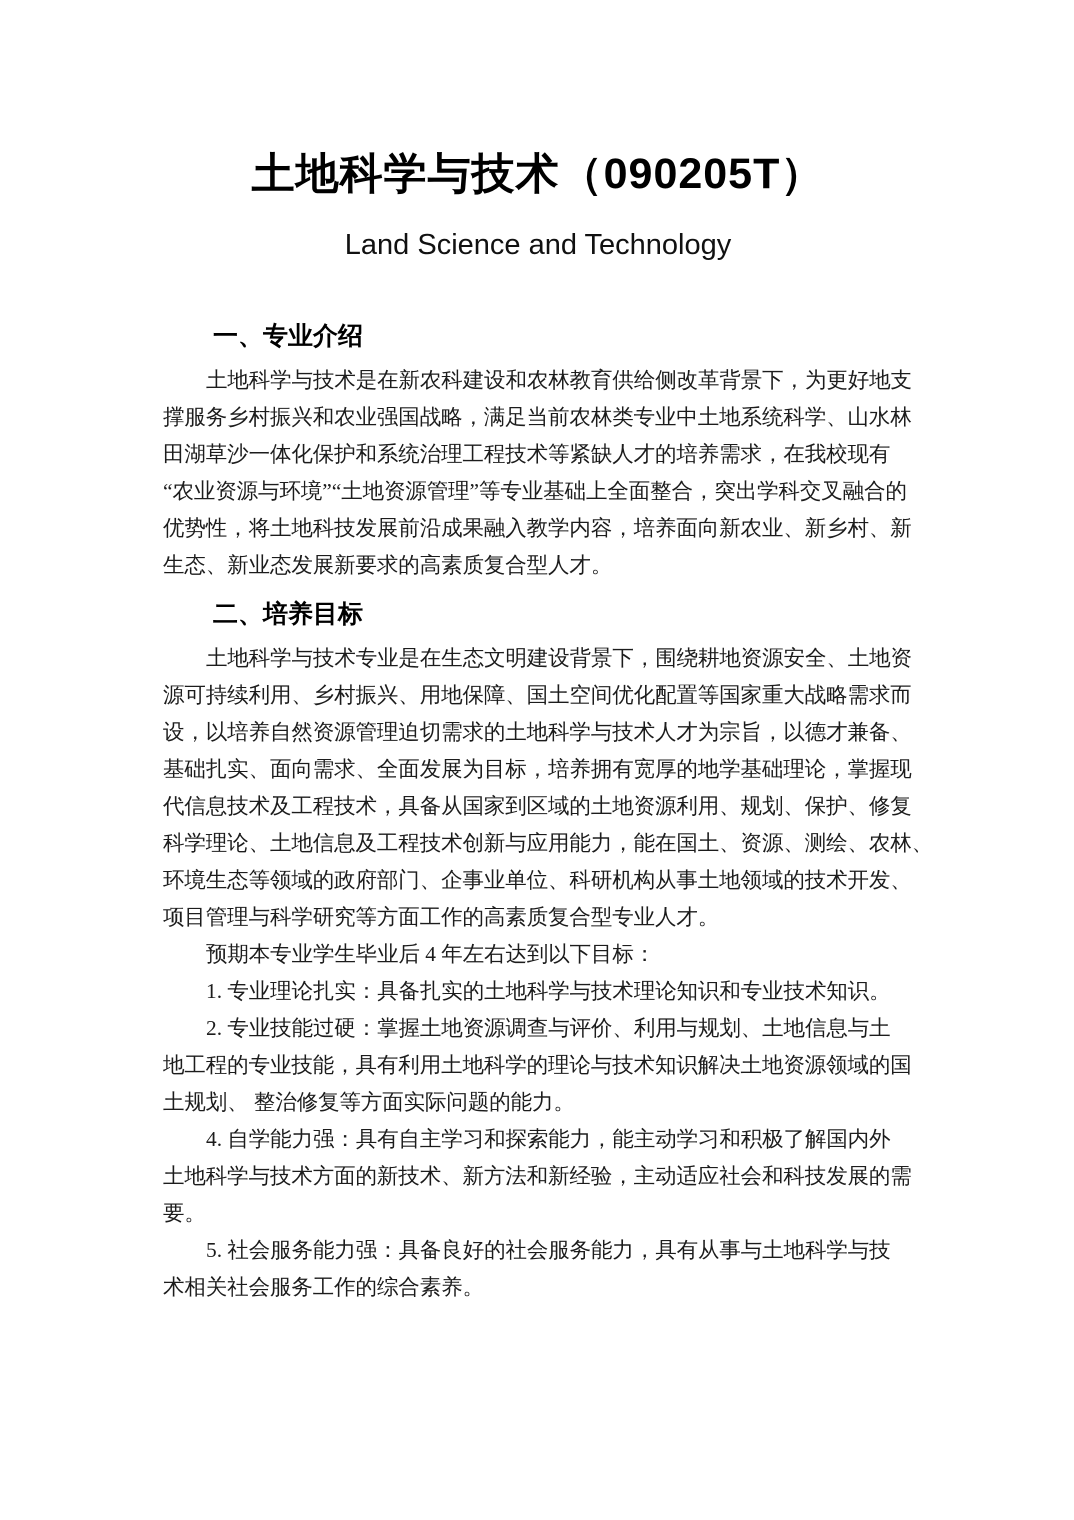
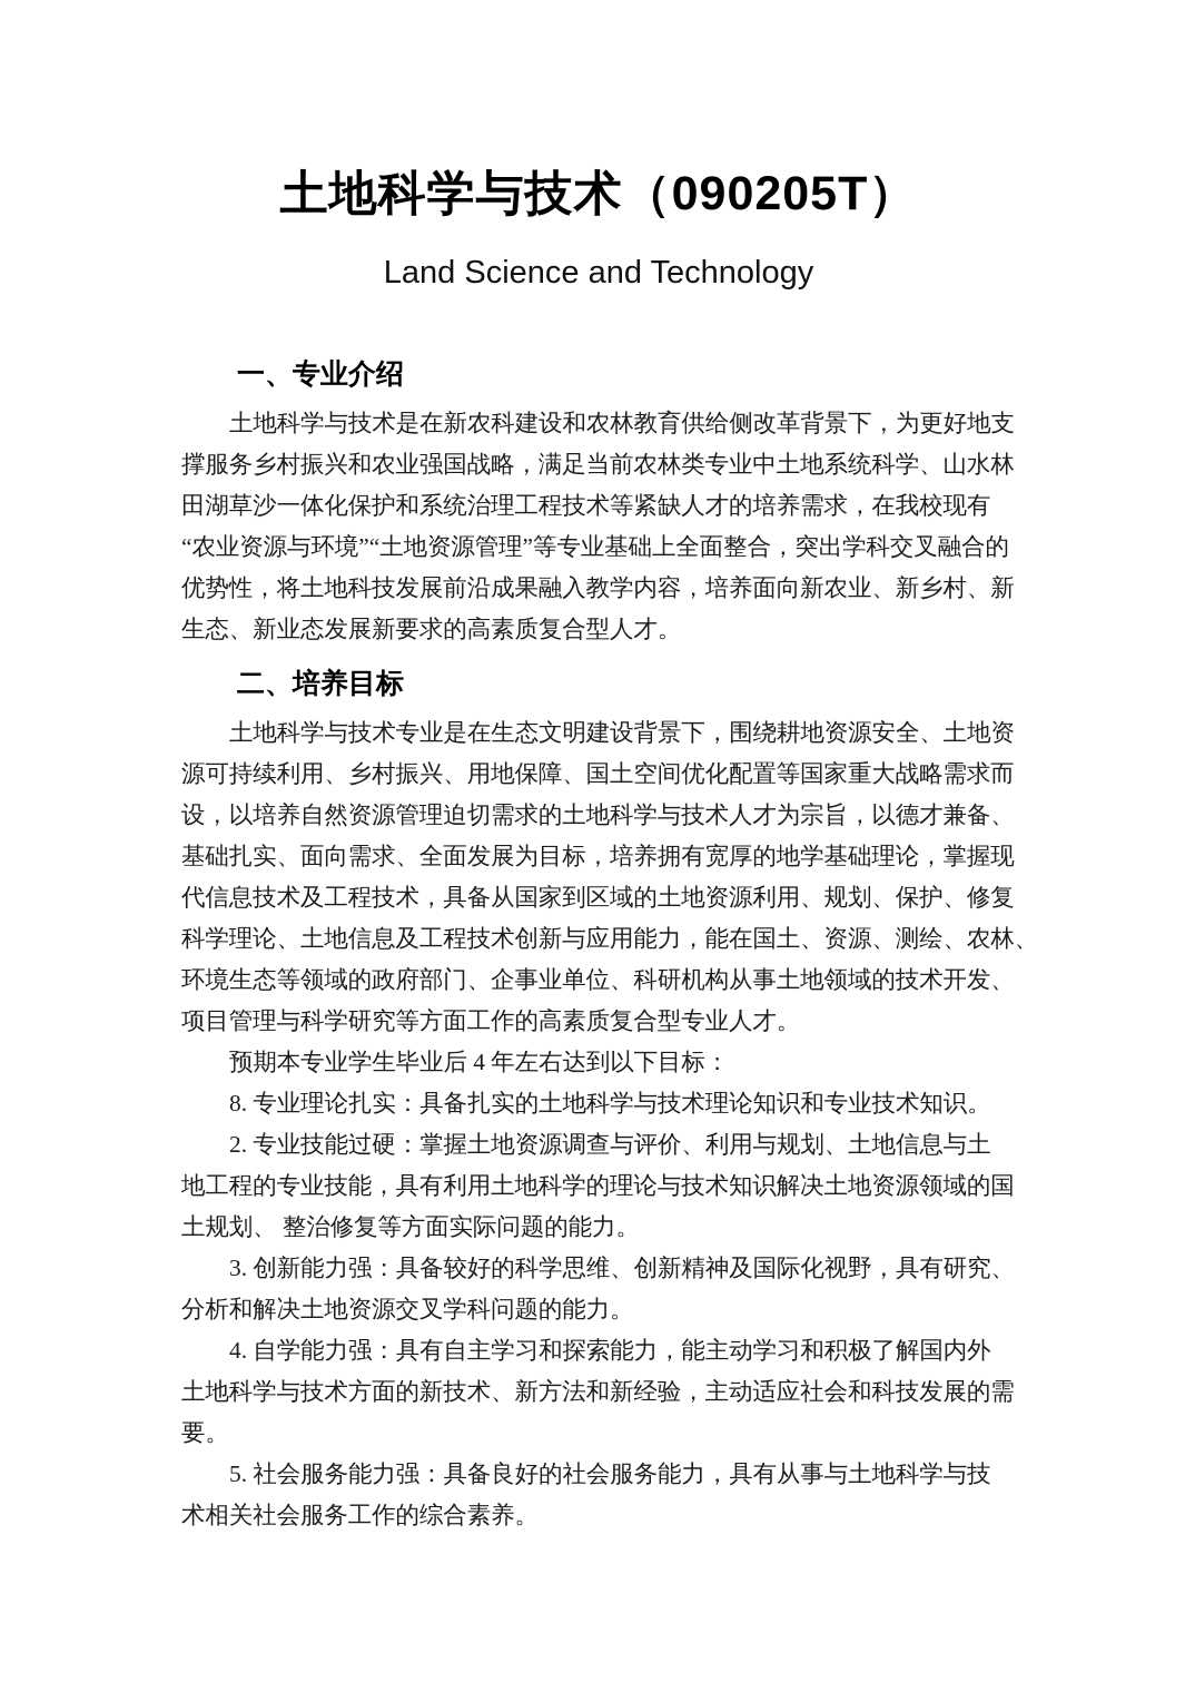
  土地科学与技术（090205T）
  Land Science and Technology
  一、专业介绍
  土地科学与技术是在新农科建设和农林教育供给侧改革背景下，为更好地支
  撑服务乡村振兴和农业强国战略，满足当前农林类专业中土地系统科学、山水林
  田湖草沙一体化保护和系统治理工程技术等紧缺人才的培养需求，在我校现有
  “农业资源与环境”“土地资源管理”等专业基础上全面整合，突出学科交叉融合的
  优势性，将土地科技发展前沿成果融入教学内容，培养面向新农业、新乡村、新
  生态、新业态发展新要求的高素质复合型人才。
  二、培养目标
  土地科学与技术专业是在生态文明建设背景下，围绕耕地资源安全、土地资
  源可持续利用、乡村振兴、用地保障、国土空间优化配置等国家重大战略需求而
  设，以培养自然资源管理迫切需求的土地科学与技术人才为宗旨，以德才兼备、
  基础扎实、面向需求、全面发展为目标，培养拥有宽厚的地学基础理论，掌握现
  代信息技术及工程技术，具备从国家到区域的土地资源利用、规划、保护、修复
  科学理论、土地信息及工程技术创新与应用能力，能在国土、资源、测绘、农林、
  环境生态等领域的政府部门、企事业单位、科研机构从事土地领域的技术开发、
  项目管理与科学研究等方面工作的高素质复合型专业人才。
  预期本专业学生毕业后 4 年左右达到以下目标：
- 1. 专业理论扎实：具备扎实的土地科学与技术理论知识和专业技术知识。
+ 8. 专业理论扎实：具备扎实的土地科学与技术理论知识和专业技术知识。
  2. 专业技能过硬：掌握土地资源调查与评价、利用与规划、土地信息与土
  地工程的专业技能，具有利用土地科学的理论与技术知识解决土地资源领域的国
  土规划、 整治修复等方面实际问题的能力。
+ 3. 创新能力强：具备较好的科学思维、创新精神及国际化视野，具有研究、
+ 分析和解决土地资源交叉学科问题的能力。
  4. 自学能力强：具有自主学习和探索能力，能主动学习和积极了解国内外
  土地科学与技术方面的新技术、新方法和新经验，主动适应社会和科技发展的需
  要。
  5. 社会服务能力强：具备良好的社会服务能力，具有从事与土地科学与技
  术相关社会服务工作的综合素养。
